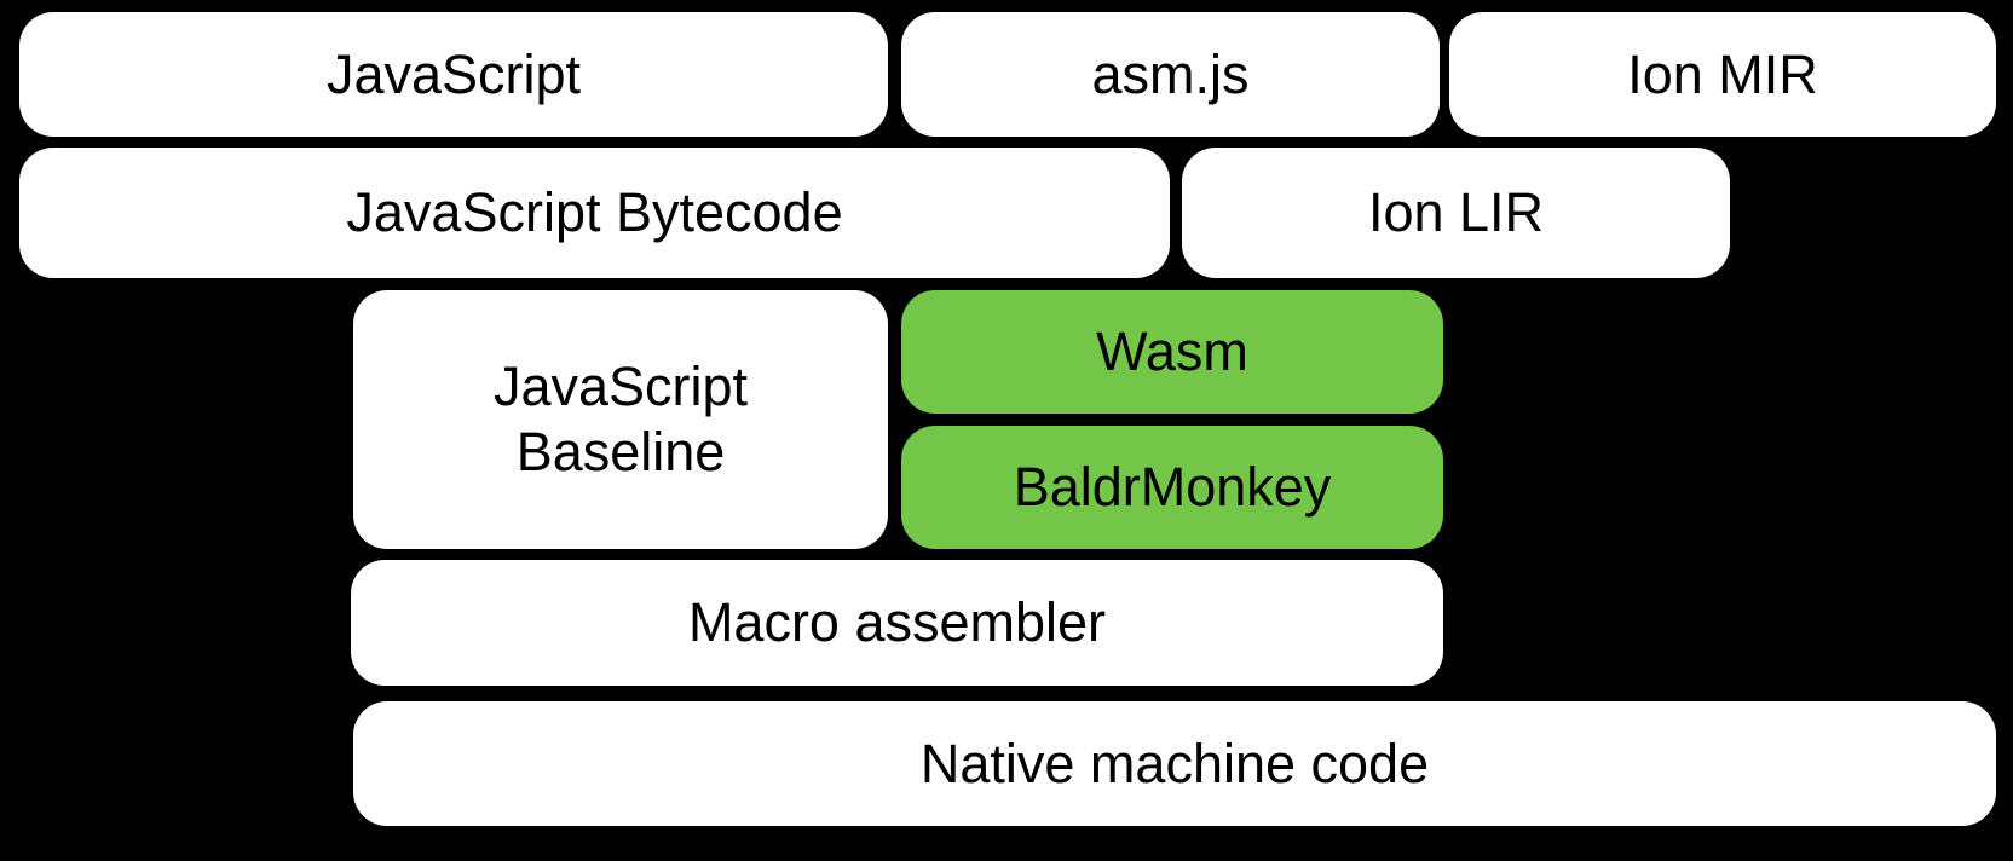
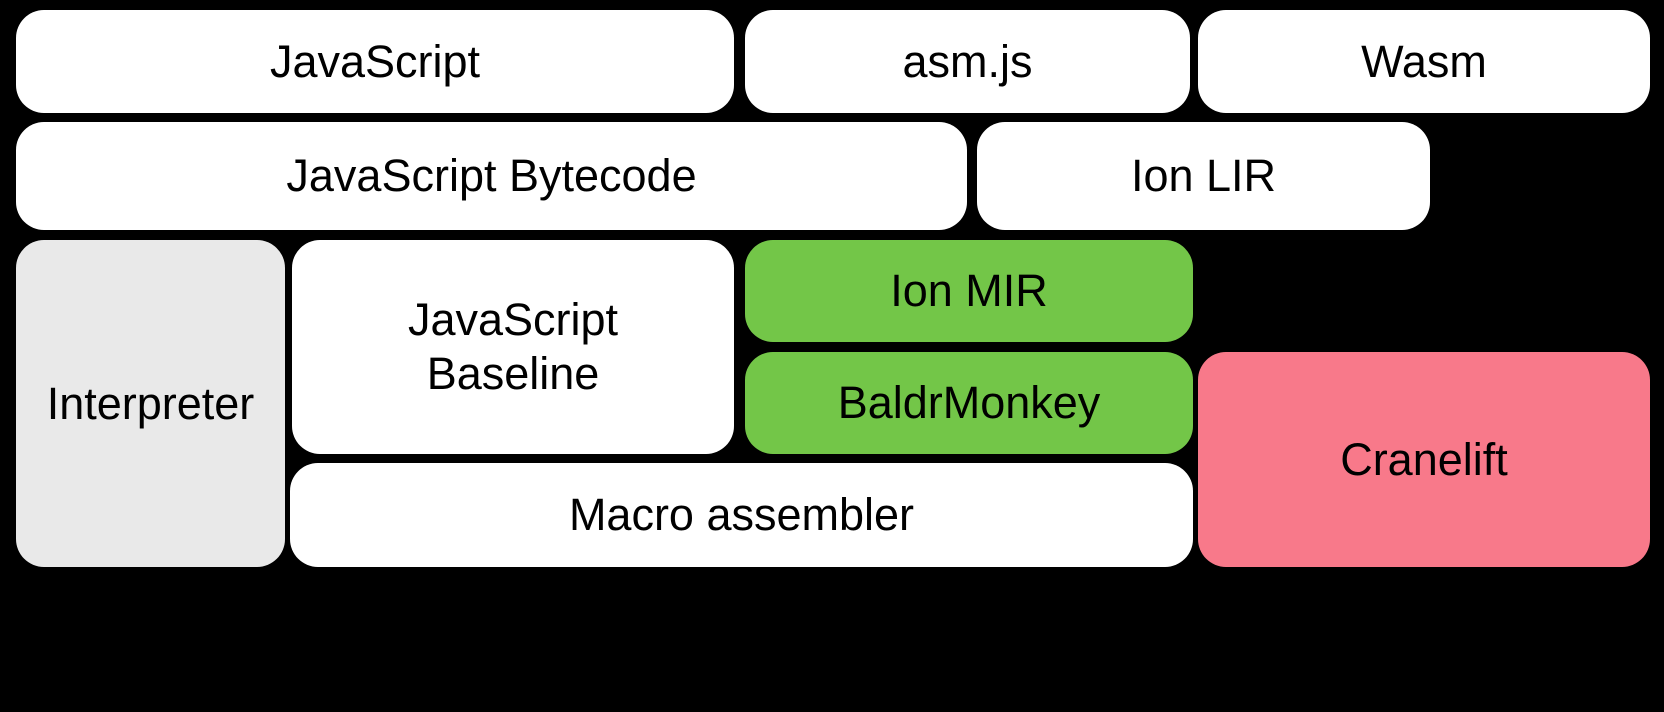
  JavaScript
  asm.js
- Ion MIR
+ Wasm
  JavaScript Bytecode
  Ion LIR
+ Interpreter
  JavaScript
  Baseline
- Wasm
+ Ion MIR
  BaldrMonkey
+ Cranelift
  Macro assembler
- Native machine code
